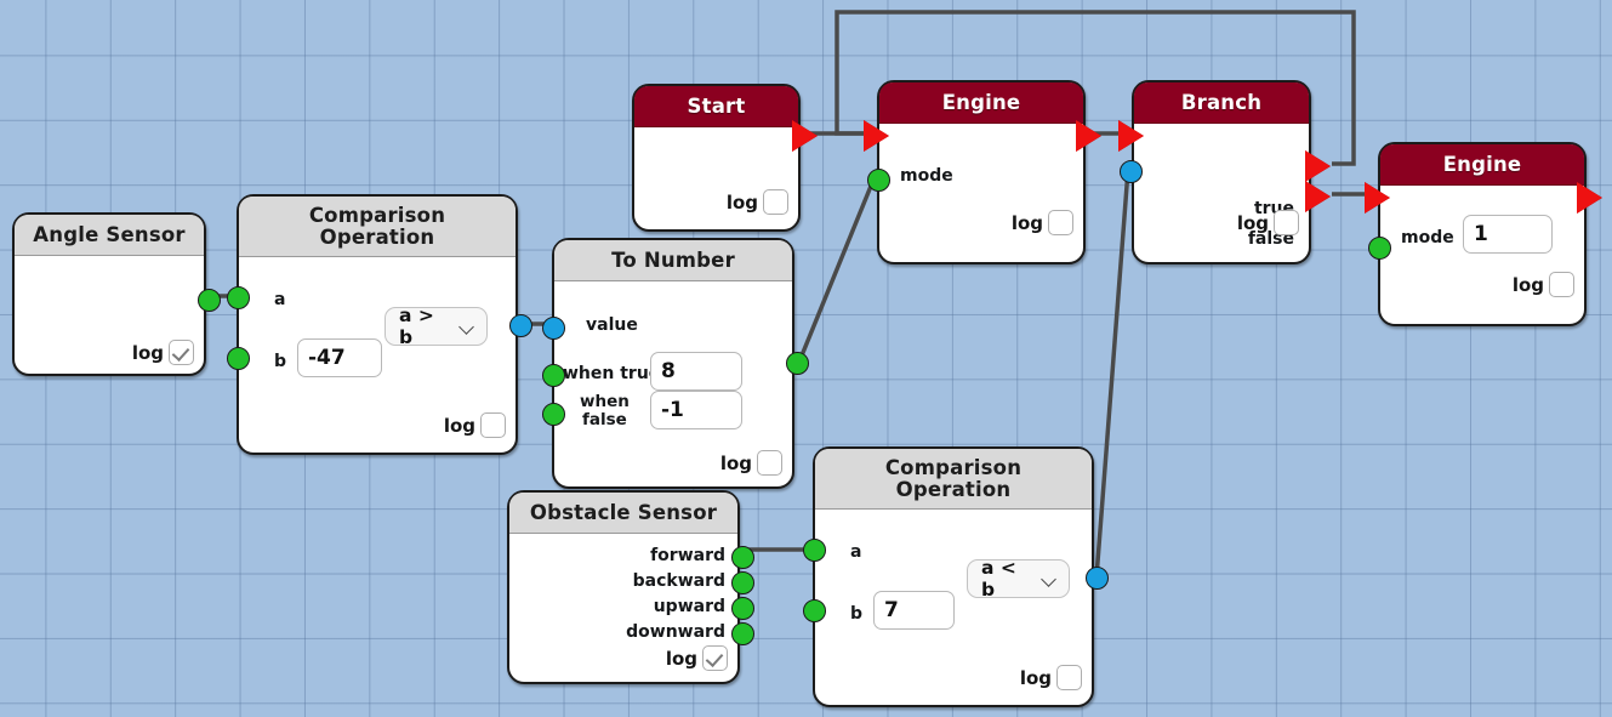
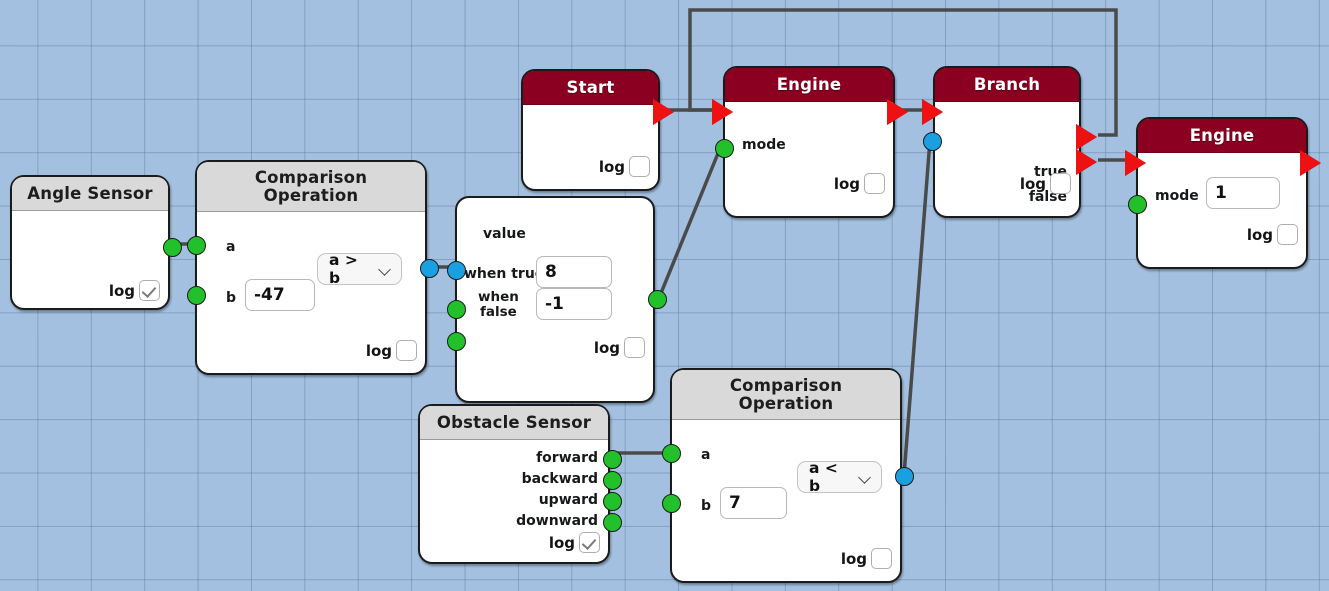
  Angle Sensor
  log
  Comparison
  Operation
  a
  b
  -47
  a > b
  log
- To Number
  value
  when tru
  8
  when
  false
  -1
  log
  Start
  log
  Engine
  mode
  log
  Branch
  true
  false
  log
  Engine
  mode
  1
  log
  Obstacle Sensor
  forward
  backward
  upward
  downward
  log
  Comparison
  Operation
  a
  b
  7
  a < b
  log
